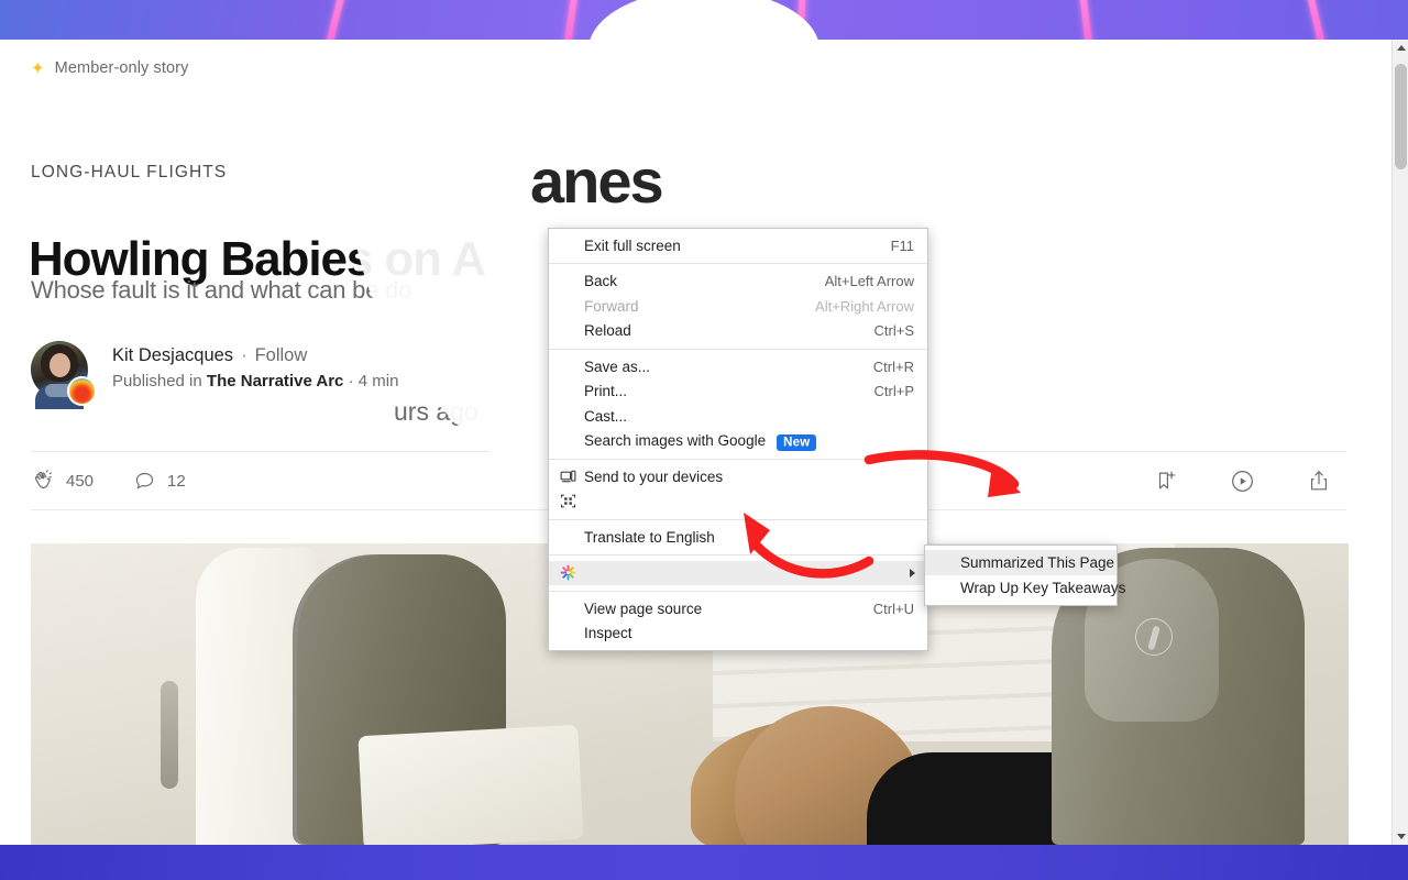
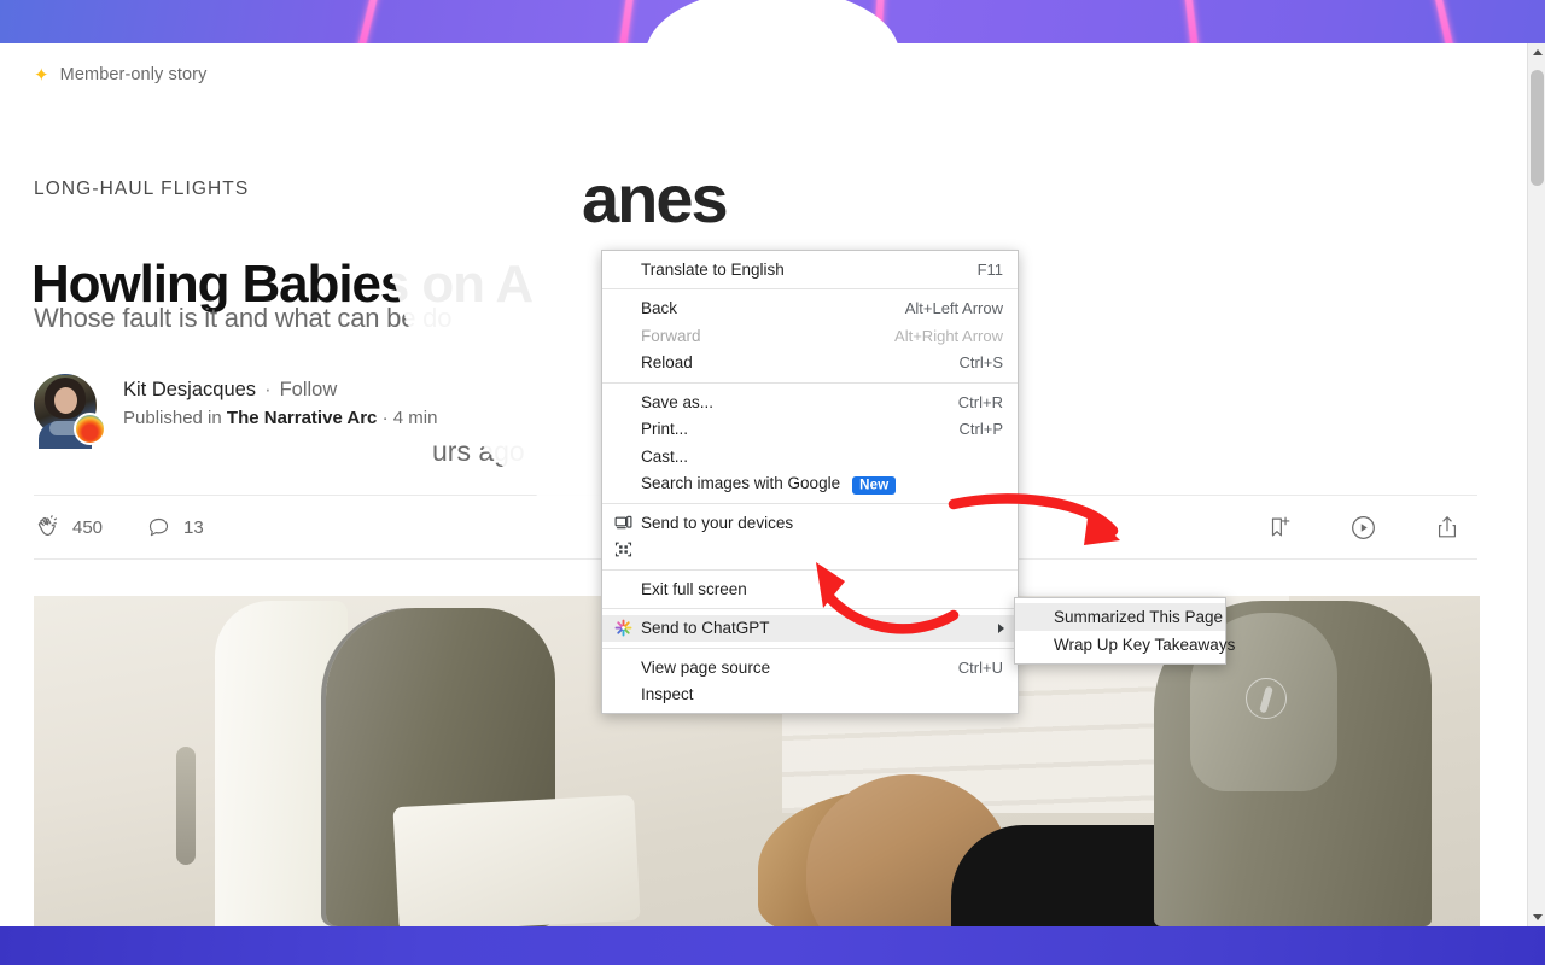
  ✦
  Member-only story
  LONG-HAUL FLIGHTS
  Howling Babie
  Whose fault is it and what can b
  Kit Desjacques
  ·
  Follow
  Published in The Narrative Arc · 4 min
  450
- 12
+ 13
  anes
- Exit full screen
+ Translate to English
  F11
  Back
  Alt+Left Arrow
  Forward
  Alt+Right Arrow
  Reload
  Ctrl+S
  Save as...
  Ctrl+R
  Print...
  Ctrl+P
  Cast...
  Search images with Google New
  Send to your devices
- Translate to English
+ Exit full screen
+ Send to ChatGPT
  View page source
  Ctrl+U
  Inspect
  Summarized This Page
  Wrap Up Key Takeaways
